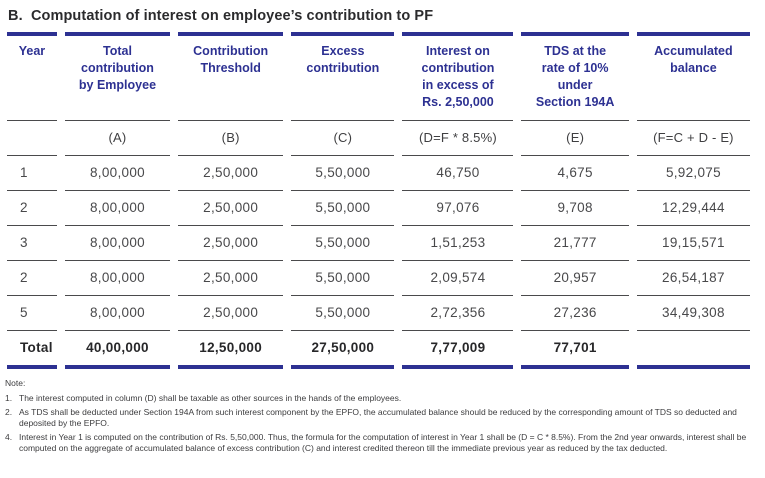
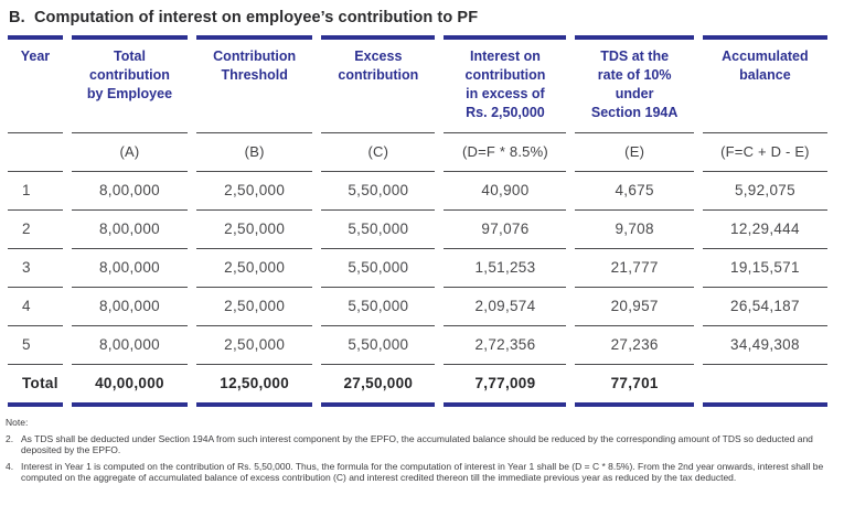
  B. Computation of interest on employee’s contribution to PF
  Year	Total contribution by Employee	Contribution Threshold	Excess contribution	Interest on contribution in excess of Rs. 2,50,000	TDS at the rate of 10% under Section 194A	Accumulated balance
  	(A)	(B)	(C)	(D=F * 8.5%)	(E)	(F=C + D - E)
- 1	8,00,000	2,50,000	5,50,000	46,750	4,675	5,92,075
+ 1	8,00,000	2,50,000	5,50,000	40,900	4,675	5,92,075
  2	8,00,000	2,50,000	5,50,000	97,076	9,708	12,29,444
  3	8,00,000	2,50,000	5,50,000	1,51,253	21,777	19,15,571
- 2	8,00,000	2,50,000	5,50,000	2,09,574	20,957	26,54,187
+ 4	8,00,000	2,50,000	5,50,000	2,09,574	20,957	26,54,187
  5	8,00,000	2,50,000	5,50,000	2,72,356	27,236	34,49,308
  Total	40,00,000	12,50,000	27,50,000	7,77,009	77,701
  Note:
- 1.
- The interest computed in column (D) shall be taxable as other sources in the hands of the employees.
  2.
  As TDS shall be deducted under Section 194A from such interest component by the EPFO, the accumulated balance should be reduced by the corresponding amount of TDS so deducted and deposited by the EPFO.
  4.
  Interest in Year 1 is computed on the contribution of Rs. 5,50,000. Thus, the formula for the computation of interest in Year 1 shall be (D = C * 8.5%). From the 2nd year onwards, interest shall be computed on the aggregate of accumulated balance of excess contribution (C) and interest credited thereon till the immediate previous year as reduced by the tax deducted.
